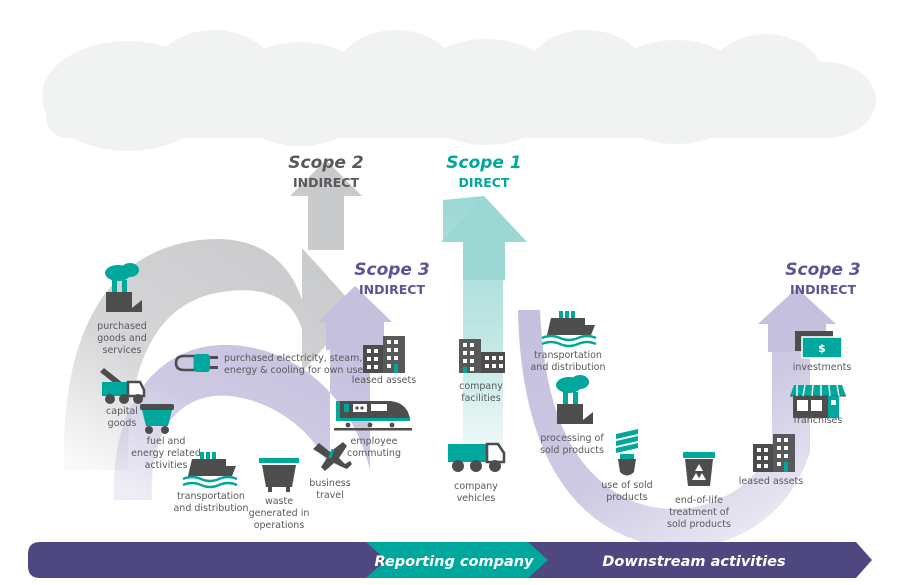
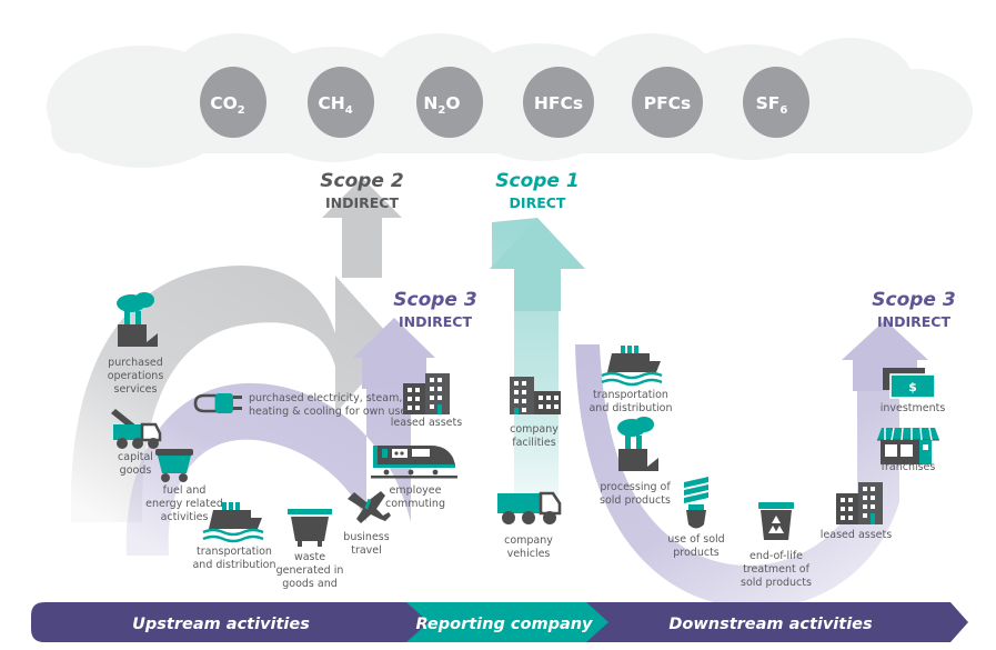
+ CO2
+ CH4
+ N2 O
+ HFCs
+ PFCs
+ SF6
  Scope 2
  INDIRECT
  Scope 1
  DIRECT
  Scope 3
  INDIRECT
  Scope 3
  INDIRECT
  purchased
- goods and
+ operations
  services
  capital
  goods
  fuel and
  energy related
  activities
  transportation
  and distribution
  waste
  generated in
- operations
+ goods and
  business
  travel
  employee
  commuting
  leased assets
  purchased electricity, steam,
- energy & cooling for own use
+ heating & cooling for own use
  company
  facilities
  company
  vehicles
  transportation
  and distribution
  processing of
  sold products
  use of sold
  products
  end-of-life
  treatment of
  sold products
  leased assets
  franchises
  $
  investments
+ Upstream activities
  Reporting company
  Downstream activities
